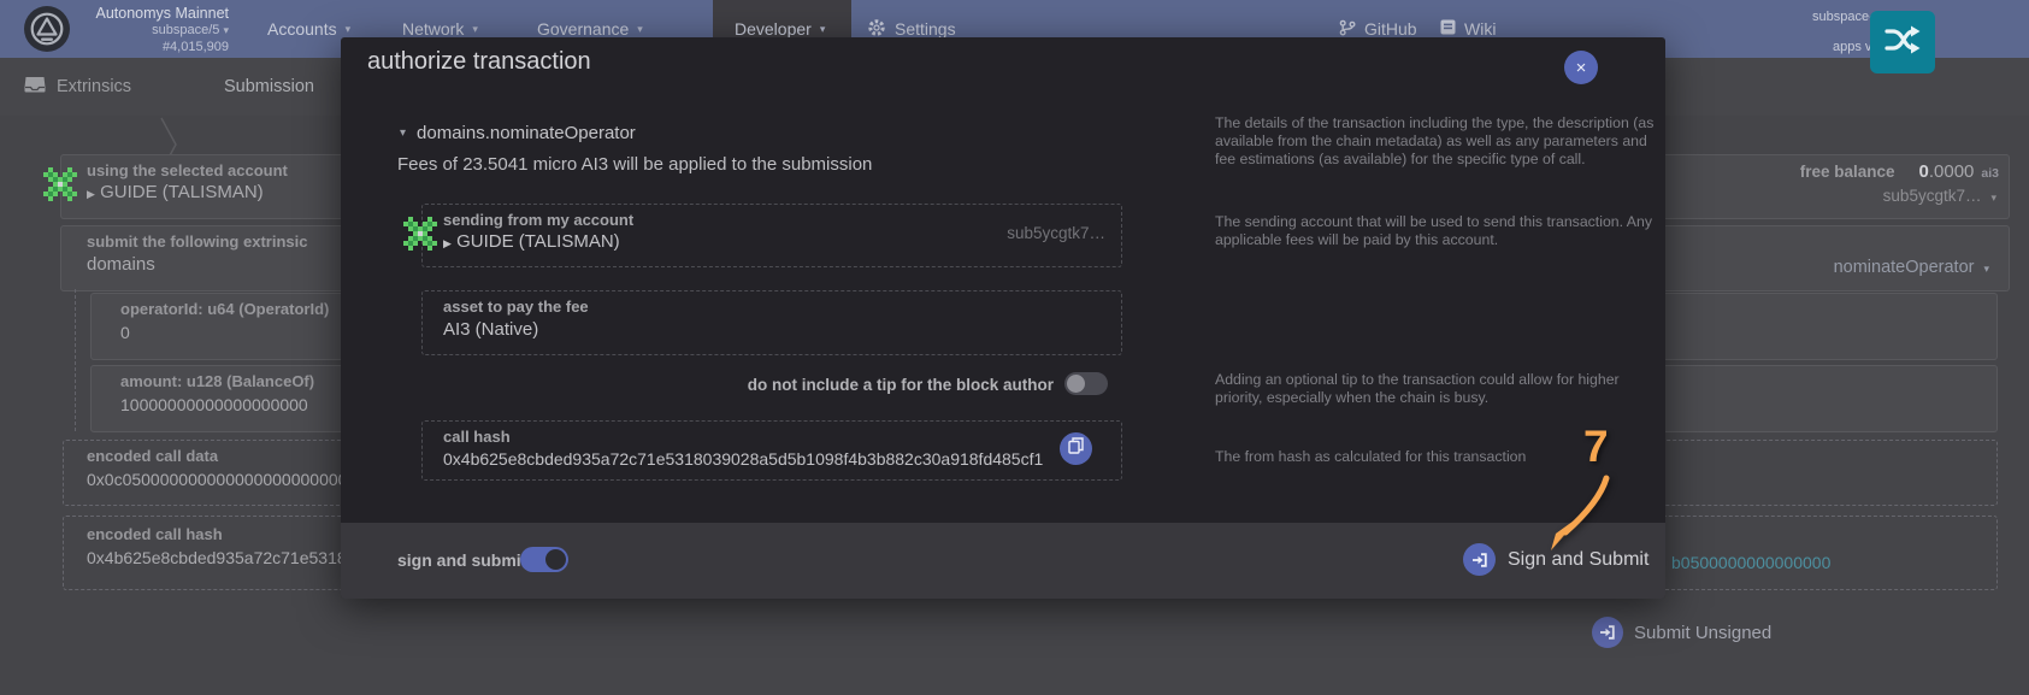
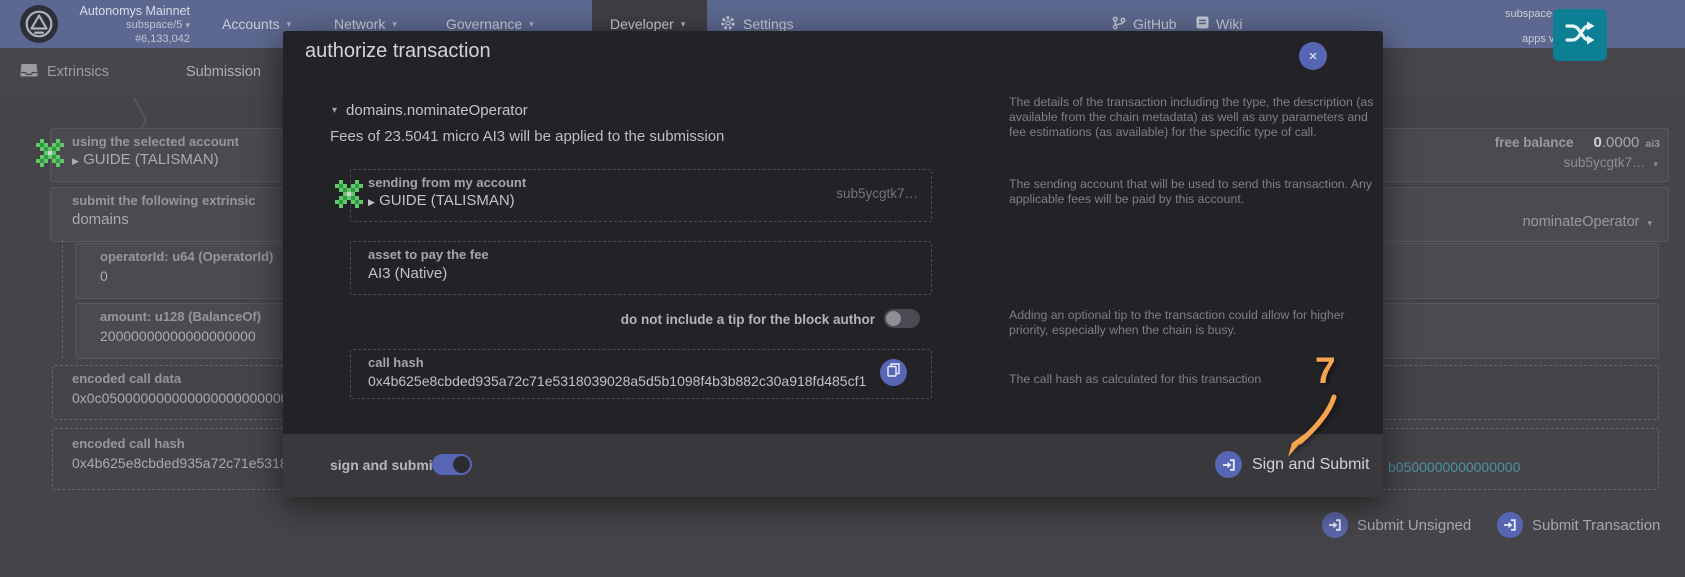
  Autonomys Mainnet
  subspace/5 ▾
- #4,015,909
+ #6,133,042
  Accounts
  ▾
  Network
  ▾
  Governance
  ▾
  Developer
  ▾
  Settings
  GitHub
  Wiki
  subspace
  apps v
  Extrinsics
  Submission
  using the selected account
  ▶ GUIDE (TALISMAN)
  free balance
  0
  .0000
  ai3
  sub5ycgtk7…
  ▾
  submit the following extrinsic
  domains
  nominateOperator
  ▾
  operatorId: u64 (OperatorId)
  0
  amount: u128 (BalanceOf)
- 10000000000000000000
+ 20000000000000000000
  encoded call data
  0x0c05000000000000000000000
  encoded call hash
  b0500000000000000
  Submit Unsigned
+ Submit Transaction
  authorize transaction
  ×
  ▾
  domains.nominateOperator
  Fees of 23.5041 micro AI3 will be applied to the submission
  The details of the transaction including the type, the description (as available from the chain metadata) as well as any parameters and fee estimations (as available) for the specific type of call.
  sending from my account
  ▶ GUIDE (TALISMAN)
  sub5ycgtk7…
  The sending account that will be used to send this transaction. Any applicable fees will be paid by this account.
  asset to pay the fee
  AI3 (Native)
  do not include a tip for the block author
  Adding an optional tip to the transaction could allow for higher priority, especially when the chain is busy.
  call hash
  0x4b625e8cbded935a72c71e5318039028a5d5b1098f4b3b882c30a918fd485cf1
- The from hash as calculated for this transaction
+ The call hash as calculated for this transaction
  sign and submi
  Sign and Submit
  7
